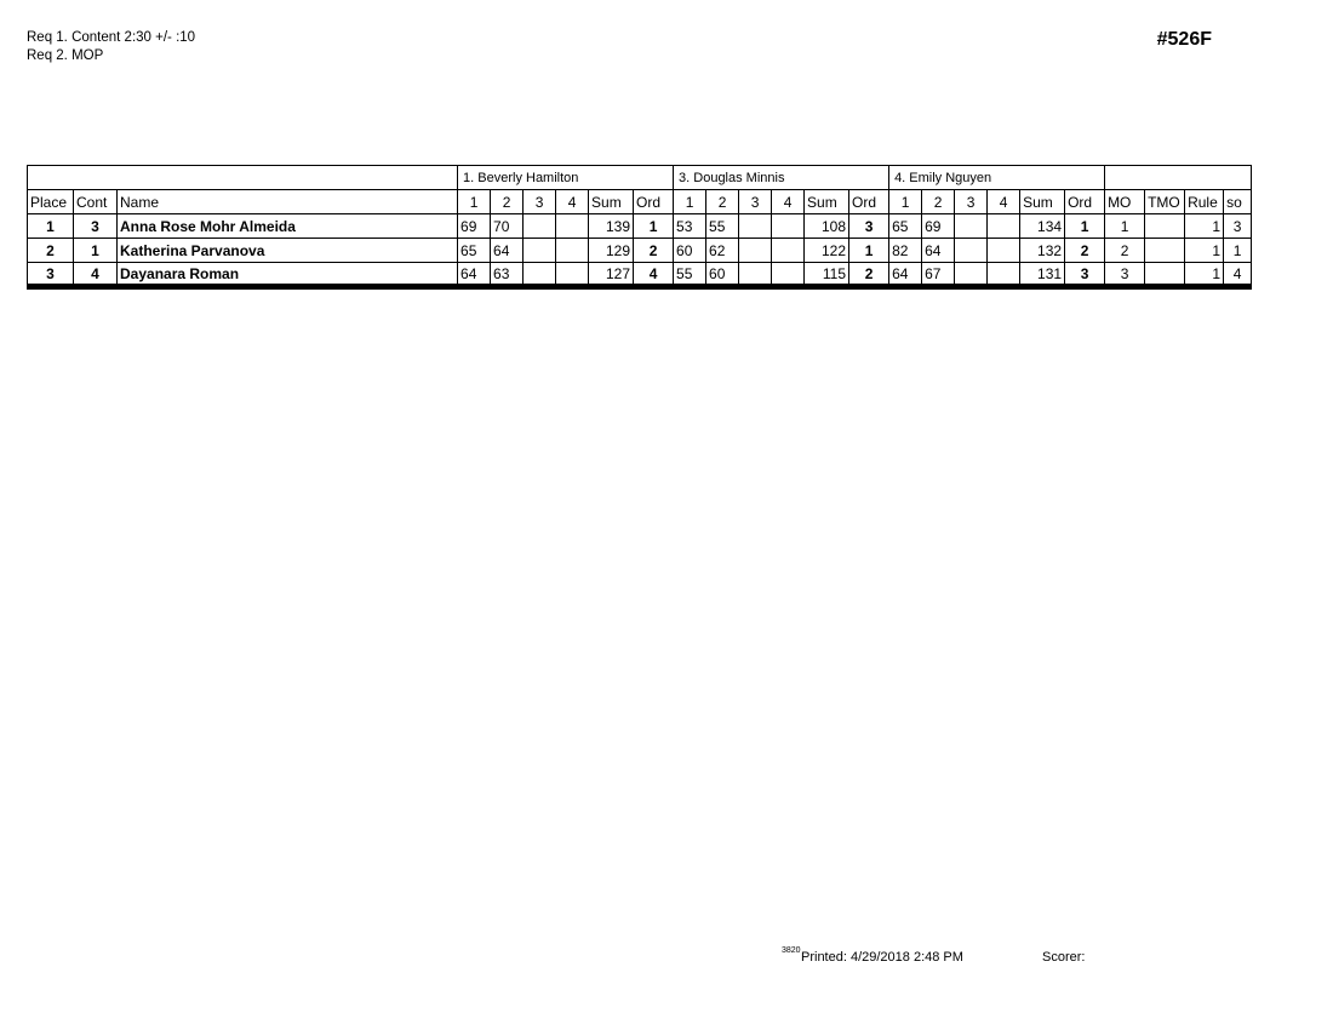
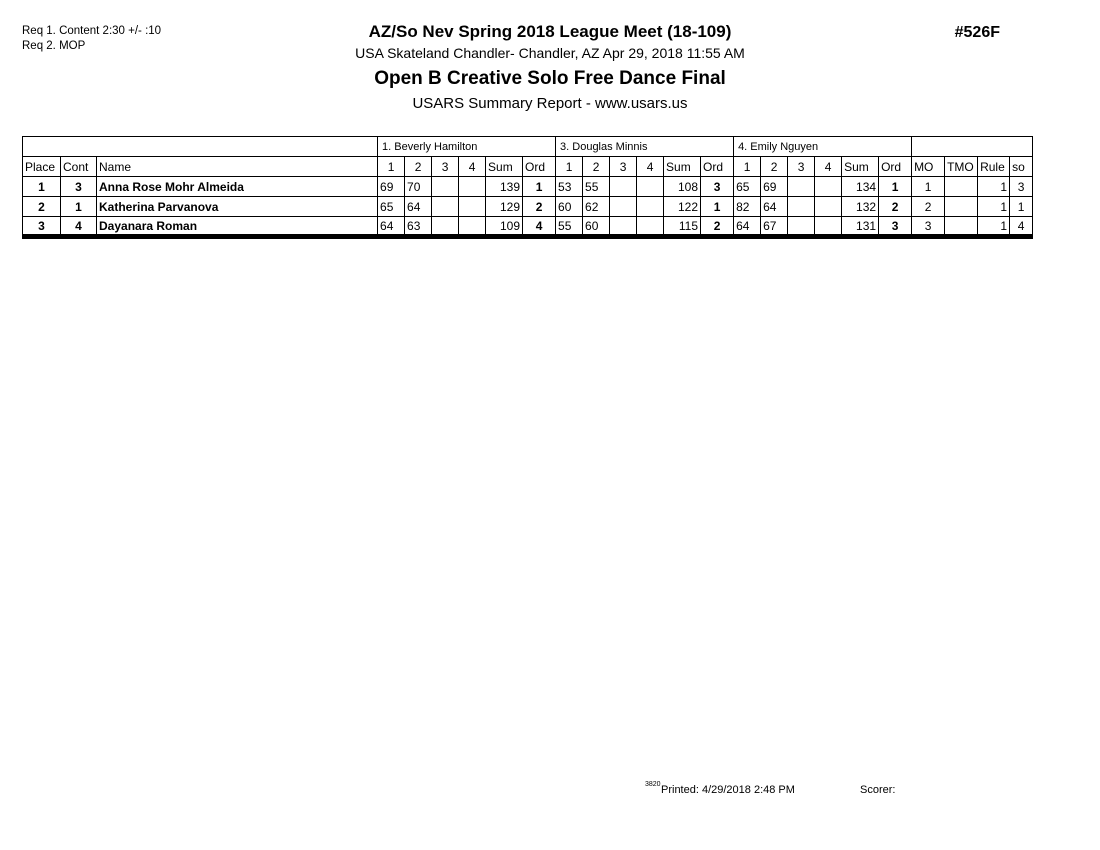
  Req 1. Content 2:30 +/- :10
  Req 2. MOP
  #526F
+ AZ/So Nev Spring 2018 League Meet (18-109)
+ USA Skateland Chandler- Chandler, AZ Apr 29, 2018 11:55 AM
+ Open B Creative Solo Free Dance Final
+ USARS Summary Report - www.usars.us
  	1. Beverly Hamilton	3. Douglas Minnis	4. Emily Nguyen
  Place	Cont	Name	1	2	3	4	Sum	Ord	1	2	3	4	Sum	Ord	1	2	3	4	Sum	Ord	MO	TMO	Rule	so
  1	3	Anna Rose Mohr Almeida	69	70			139	1	53	55			108	3	65	69			134	1	1		1	3
  2	1	Katherina Parvanova	65	64			129	2	60	62			122	1	82	64			132	2	2		1	1
- 3	4	Dayanara Roman	64	63			127	4	55	60			115	2	64	67			131	3	3		1	4
+ 3	4	Dayanara Roman	64	63			109	4	55	60			115	2	64	67			131	3	3		1	4
  Printed: 4/29/2018 2:48 PM
  Scorer:
